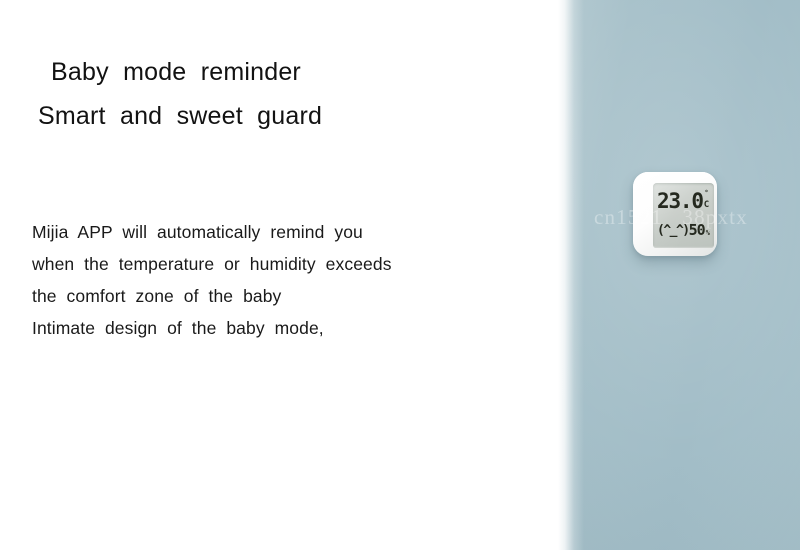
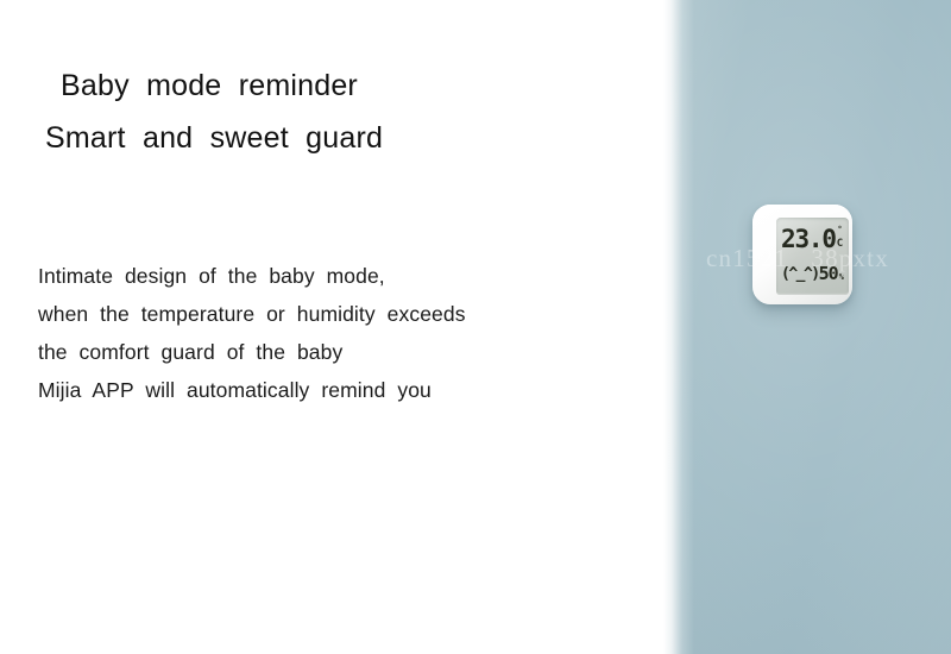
  Baby mode reminder
  Smart and sweet guard
- Mijia APP will automatically remind you
+ Intimate design of the baby mode,
  when the temperature or humidity exceeds
- the comfort zone of the baby
+ the comfort guard of the baby
- Intimate design of the baby mode,
+ Mijia APP will automatically remind you
  23.0
  °
  C
  (^_^)
  50
  %
  cn1521 38pxtx
